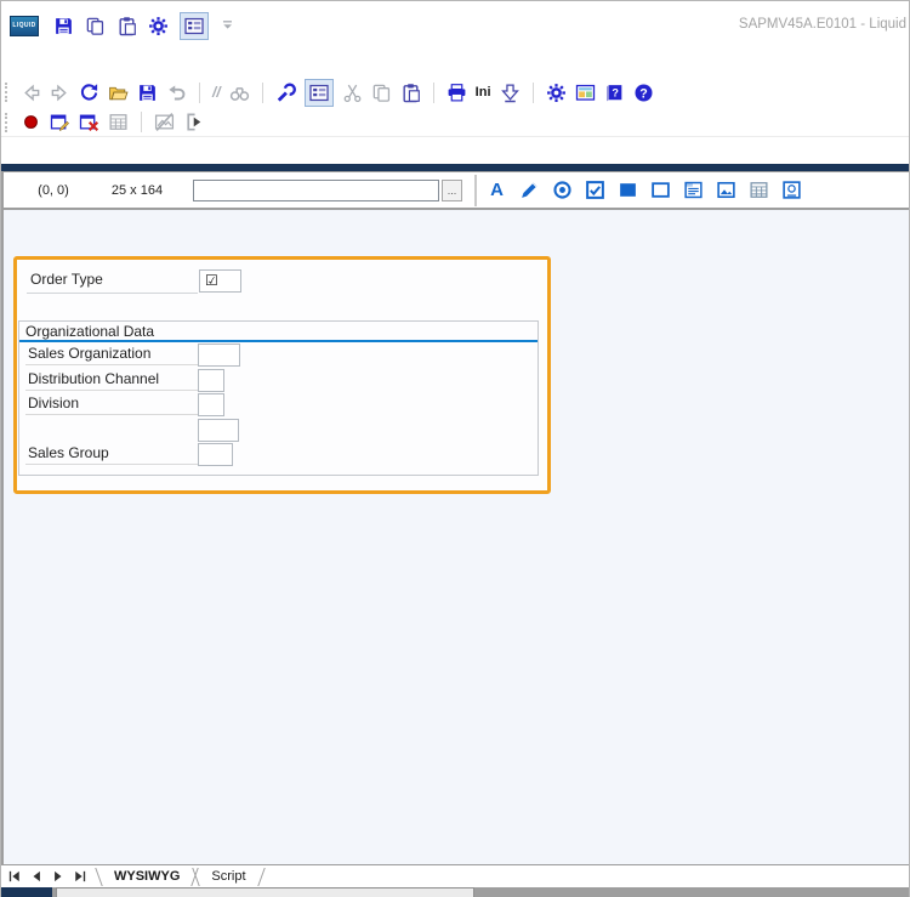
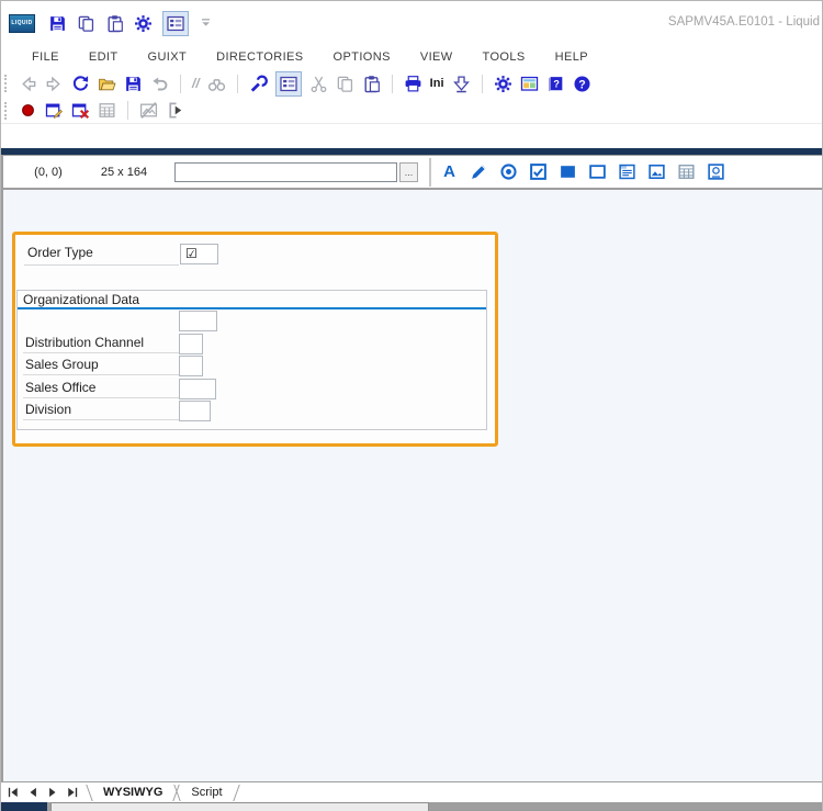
  SAPMV45A.E0101 - Liquid
+ FILE
+ EDIT
+ GUIXT
+ DIRECTORIES
+ OPTIONS
+ VIEW
+ TOOLS
+ HELP
  //
  Ini
  ?
  ?
  (0, 0)
  25 x 164
  ...
  A
  Order Type
  ☑
  Organizational Data
- Sales Organization
  Distribution Channel
- Division
+ Sales Group
+ Sales Office
- Sales Group
+ Division
  WYSIWYG
  Script
